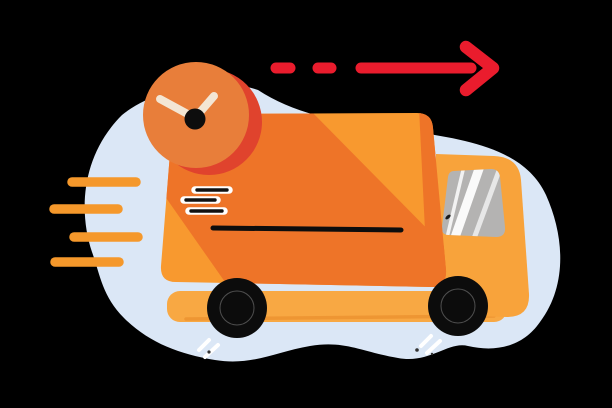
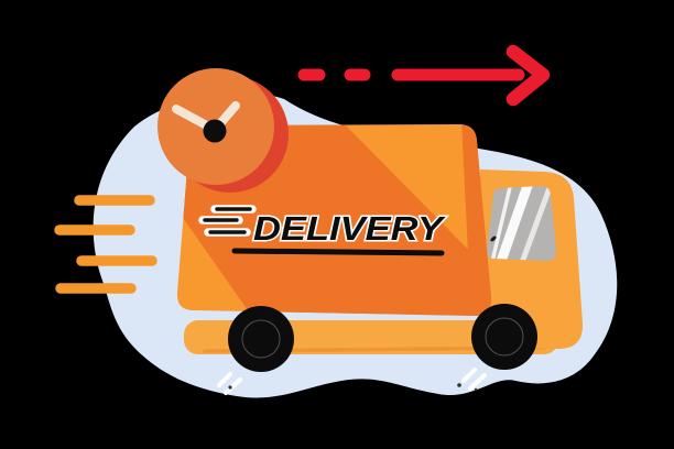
+ DELIVERY
